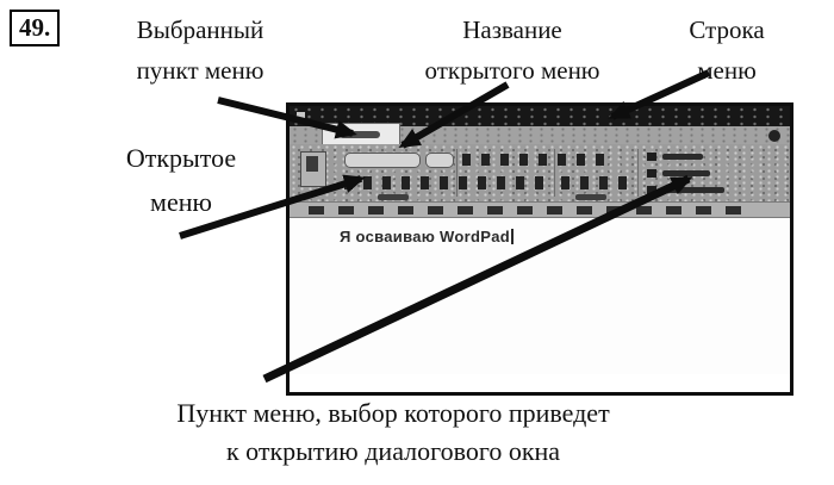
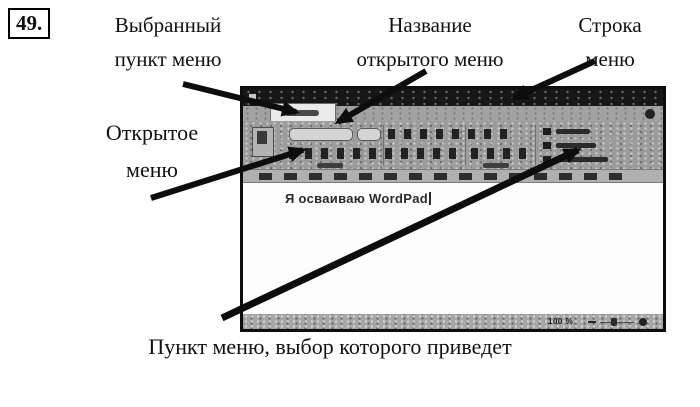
  49.
  Выбранный
  пункт меню
  Название
  открытого меню
  Строка
  меню
  Открытое
  меню
  Я осваиваю WordPad
+ 100 %
  Пункт меню, выбор которого приведет
- к открытию диалогового окна
